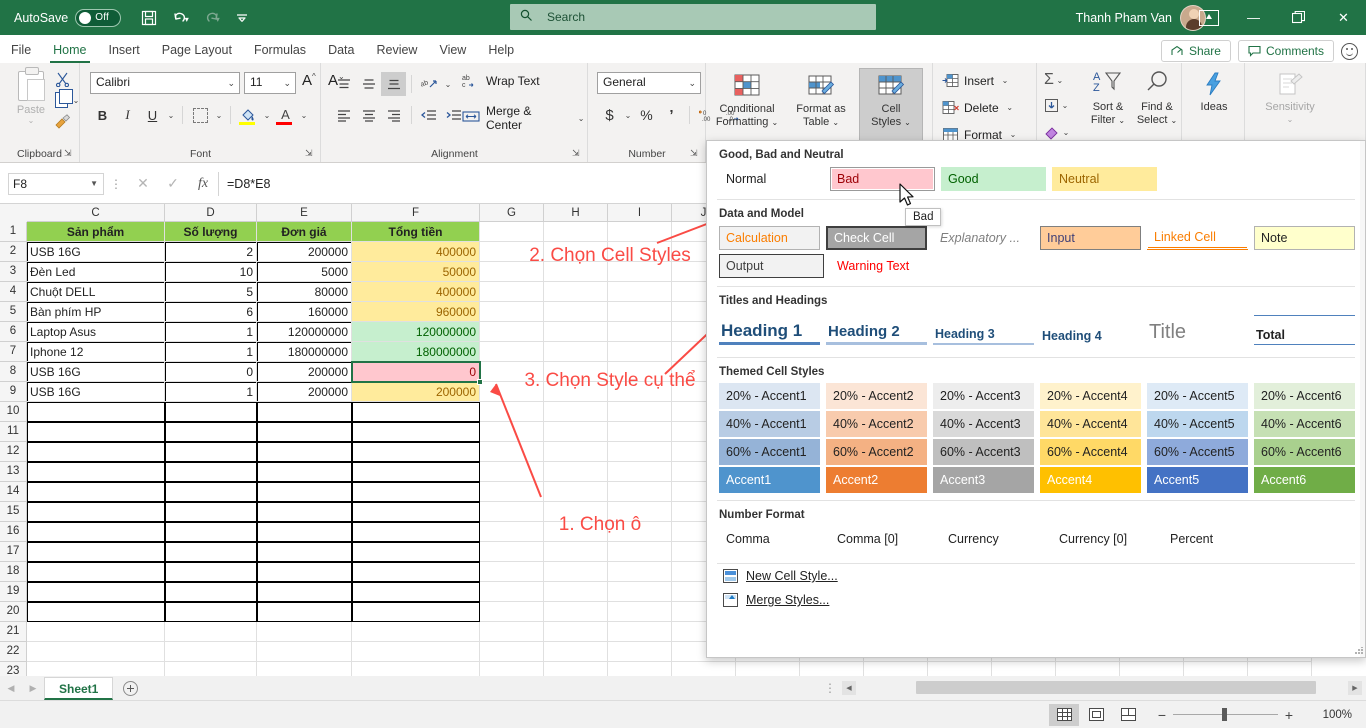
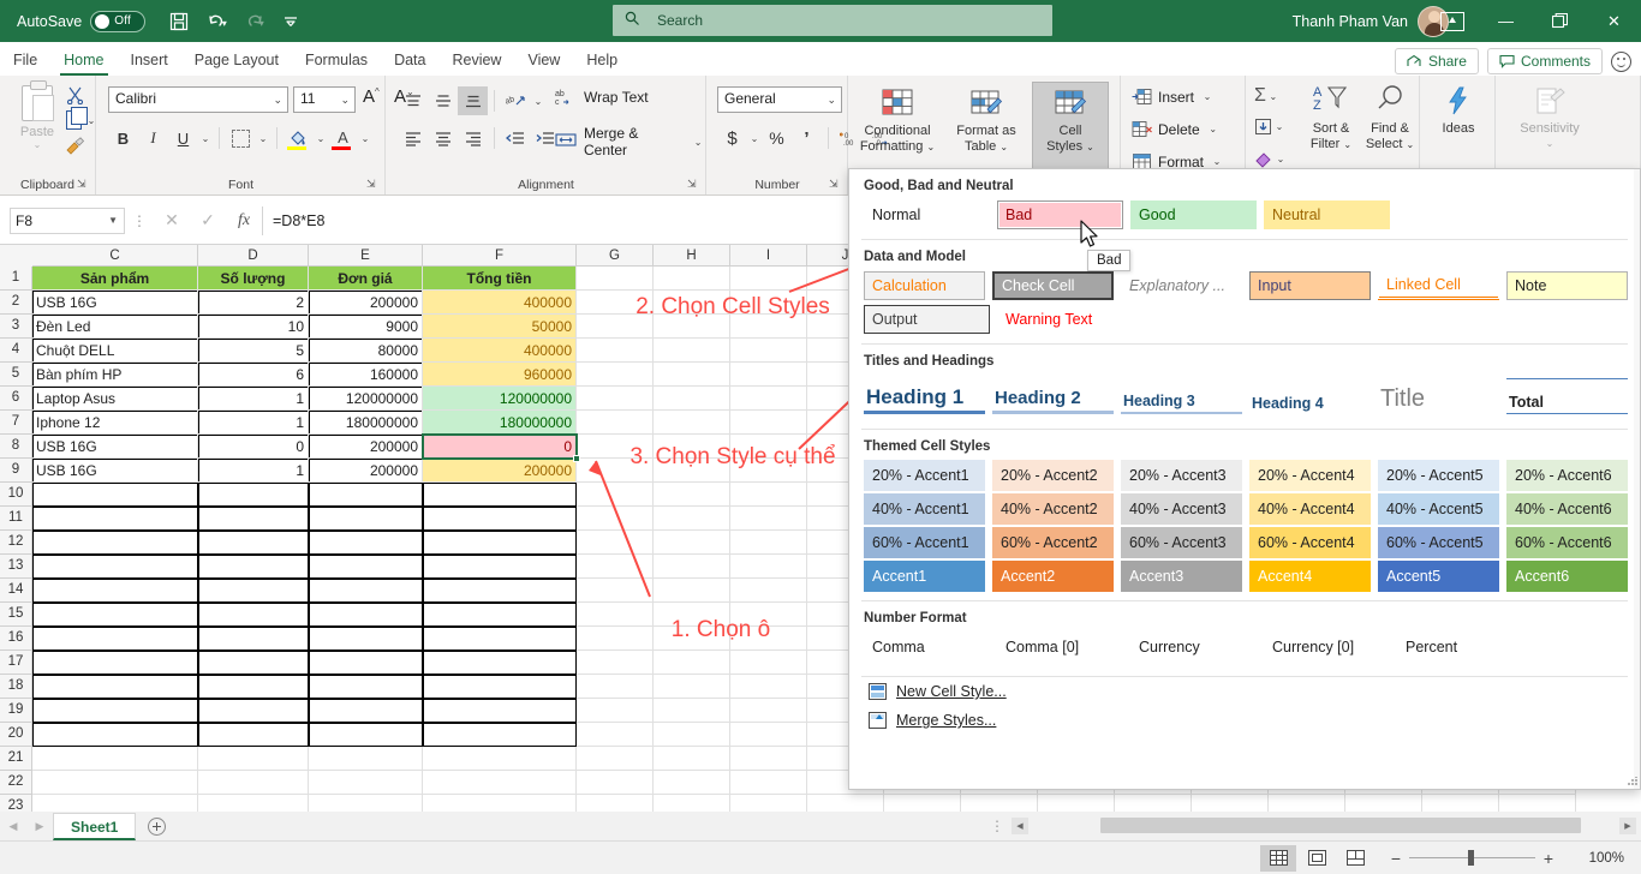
  AutoSave
  Off
  ▾
  ▾
  Search
  Thanh Pham Van
  —
  ✕
  File
  Home
  Insert
  Page Layout
  Formulas
  Data
  Review
  View
  Help
  Share
  Comments
  Paste
  ⌄
  ⌄
  Clipboard
  ⇲
  Calibri
  ⌄
  11
  ⌄
  A^
  A⌄
  B
  I
  U
  ⌄
  ⌄
  ⌄
  A
  ⌄
  Font
  ⇲
  ⌄
  Wrap Text
  Merge & Center
  ⌄
  Alignment
  ⇲
  General
  ⌄
  $
  ⌄
  %
  ’
  Number
  ⇲
  Conditional
  Formatting ⌄
  Format as
  Table ⌄
  Cell
  Styles ⌄
  Insert
  ⌄
  Delete
  ⌄
  Format
  ⌄
  Σ
  ⌄
  ⌄
  ⌄
  A
  Z
  Sort &
  Filter ⌄
  Find &
  Select ⌄
  Ideas
  Sensitivity
  ⌄
  F8
  ▼
  ⋮
  ✕
  ✓
  fx
  =D8*E8
  C
  D
  E
  F
  G
  H
  I
  J
  1
  2
  3
  4
  5
  6
  7
  8
  9
  10
  11
  12
  13
  14
  15
  16
  17
  18
  19
  20
  21
  22
  23
  Sản phẩm
  Số lượng
  Đơn giá
  Tổng tiền
  USB 16G
  2
  200000
  400000
  Đèn Led
  10
- 5000
+ 9000
  50000
  Chuột DELL
  5
  80000
  400000
  Bàn phím HP
  6
  160000
  960000
  Laptop Asus
  1
  120000000
  120000000
  Iphone 12
  1
  180000000
  180000000
  USB 16G
  0
  200000
  0
  USB 16G
  1
  200000
  200000
  2. Chọn Cell Styles
  3. Chọn Style cụ thể
  1. Chọn ô
  Good, Bad and Neutral
  Normal
  Bad
  Good
  Neutral
  Data and Model
  Calculation
  Check Cell
  Explanatory ...
  Input
  Linked Cell
  Note
  Output
  Warning Text
  Titles and Headings
  Heading 1
  Heading 2
  Heading 3
  Heading 4
  Title
  Total
  Themed Cell Styles
  20% - Accent1
  20% - Accent2
  20% - Accent3
  20% - Accent4
  20% - Accent5
  20% - Accent6
  40% - Accent1
  40% - Accent2
  40% - Accent3
  40% - Accent4
  40% - Accent5
  40% - Accent6
  60% - Accent1
  60% - Accent2
  60% - Accent3
  60% - Accent4
  60% - Accent5
  60% - Accent6
  Accent1
  Accent2
  Accent3
  Accent4
  Accent5
  Accent6
  Number Format
  Comma
  Comma [0]
  Currency
  Currency [0]
  Percent
  New Cell Style...
  Merge Styles...
  Bad
  ◀
  ▶
  Sheet1
  ⋮
  −
  +
  100%
